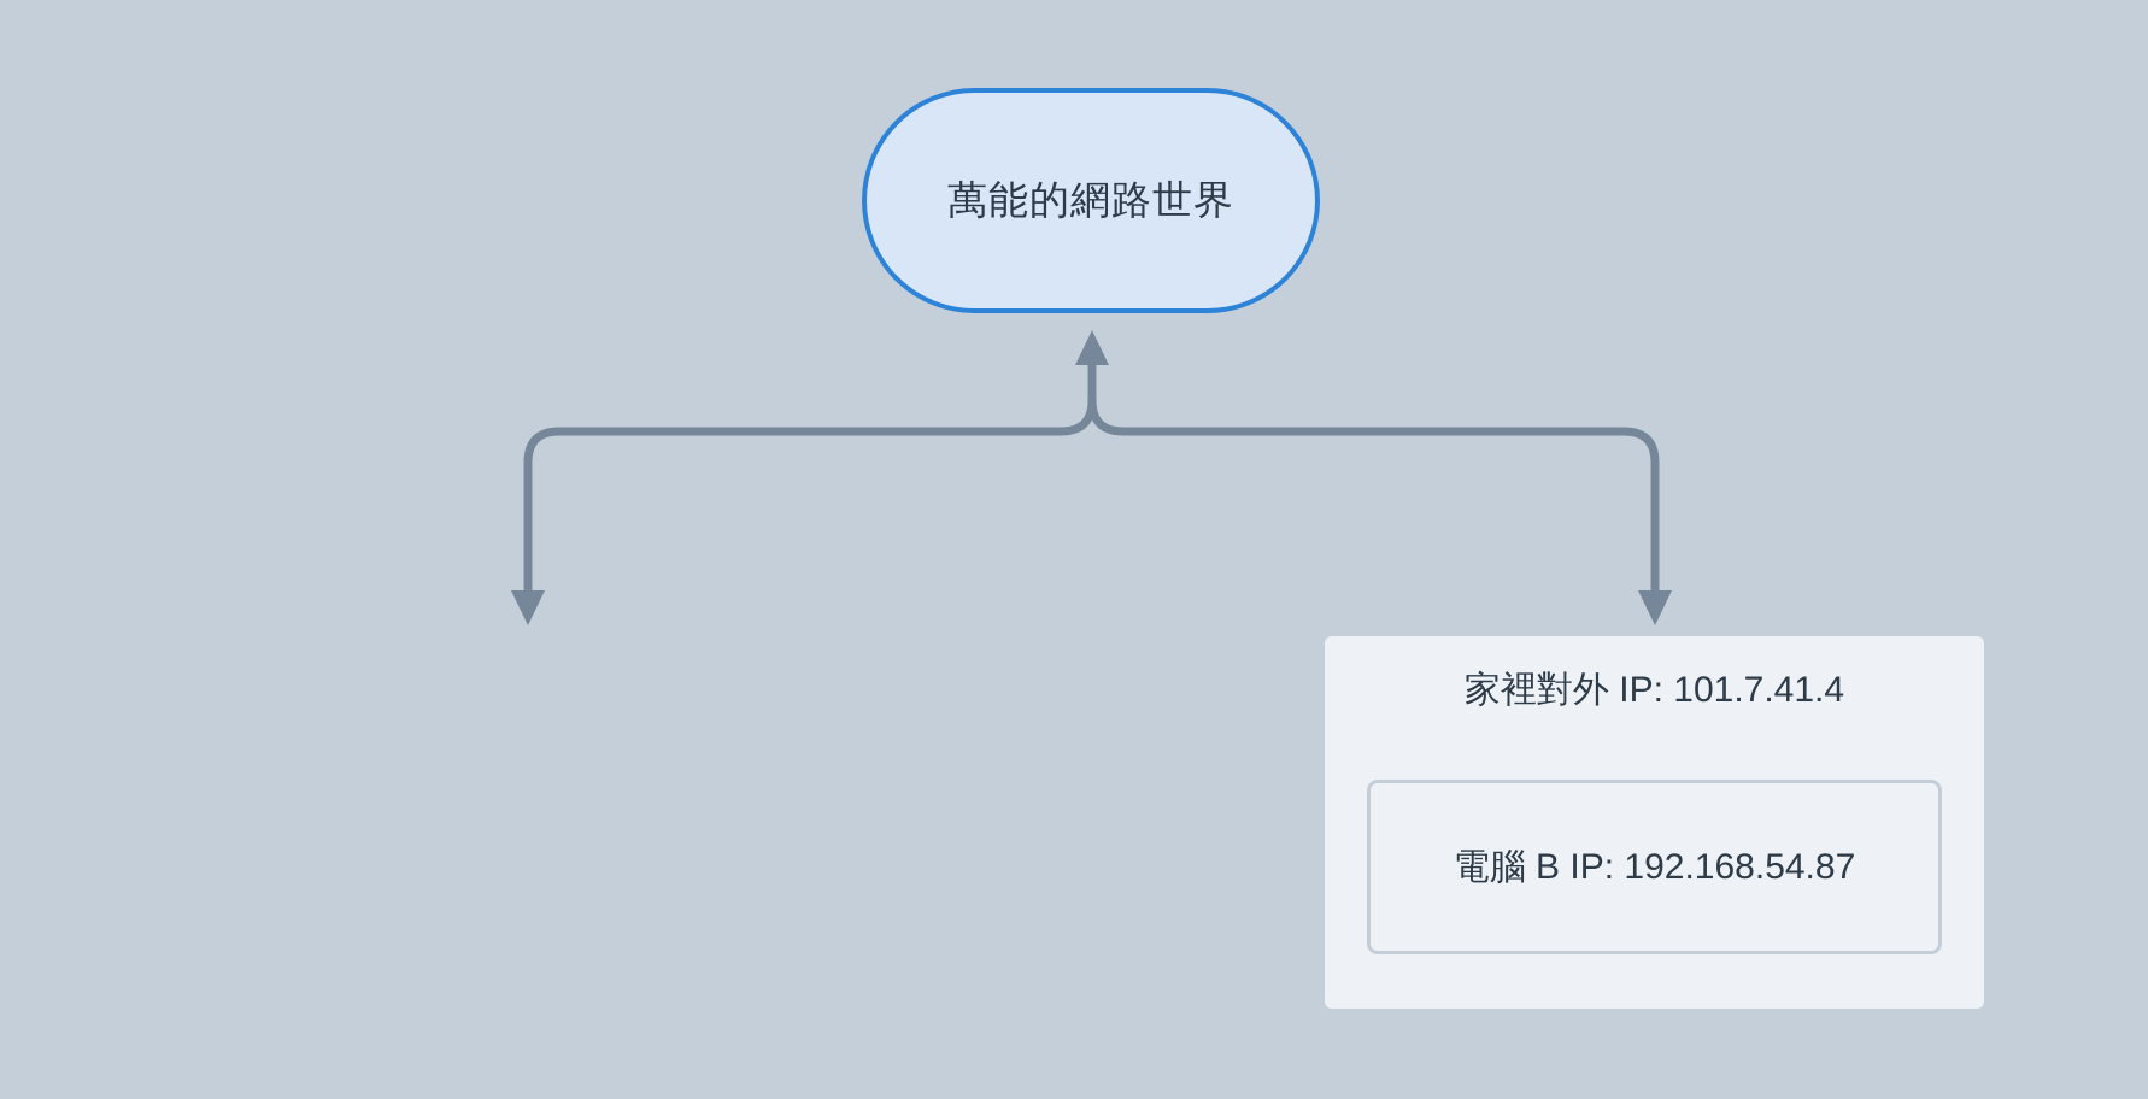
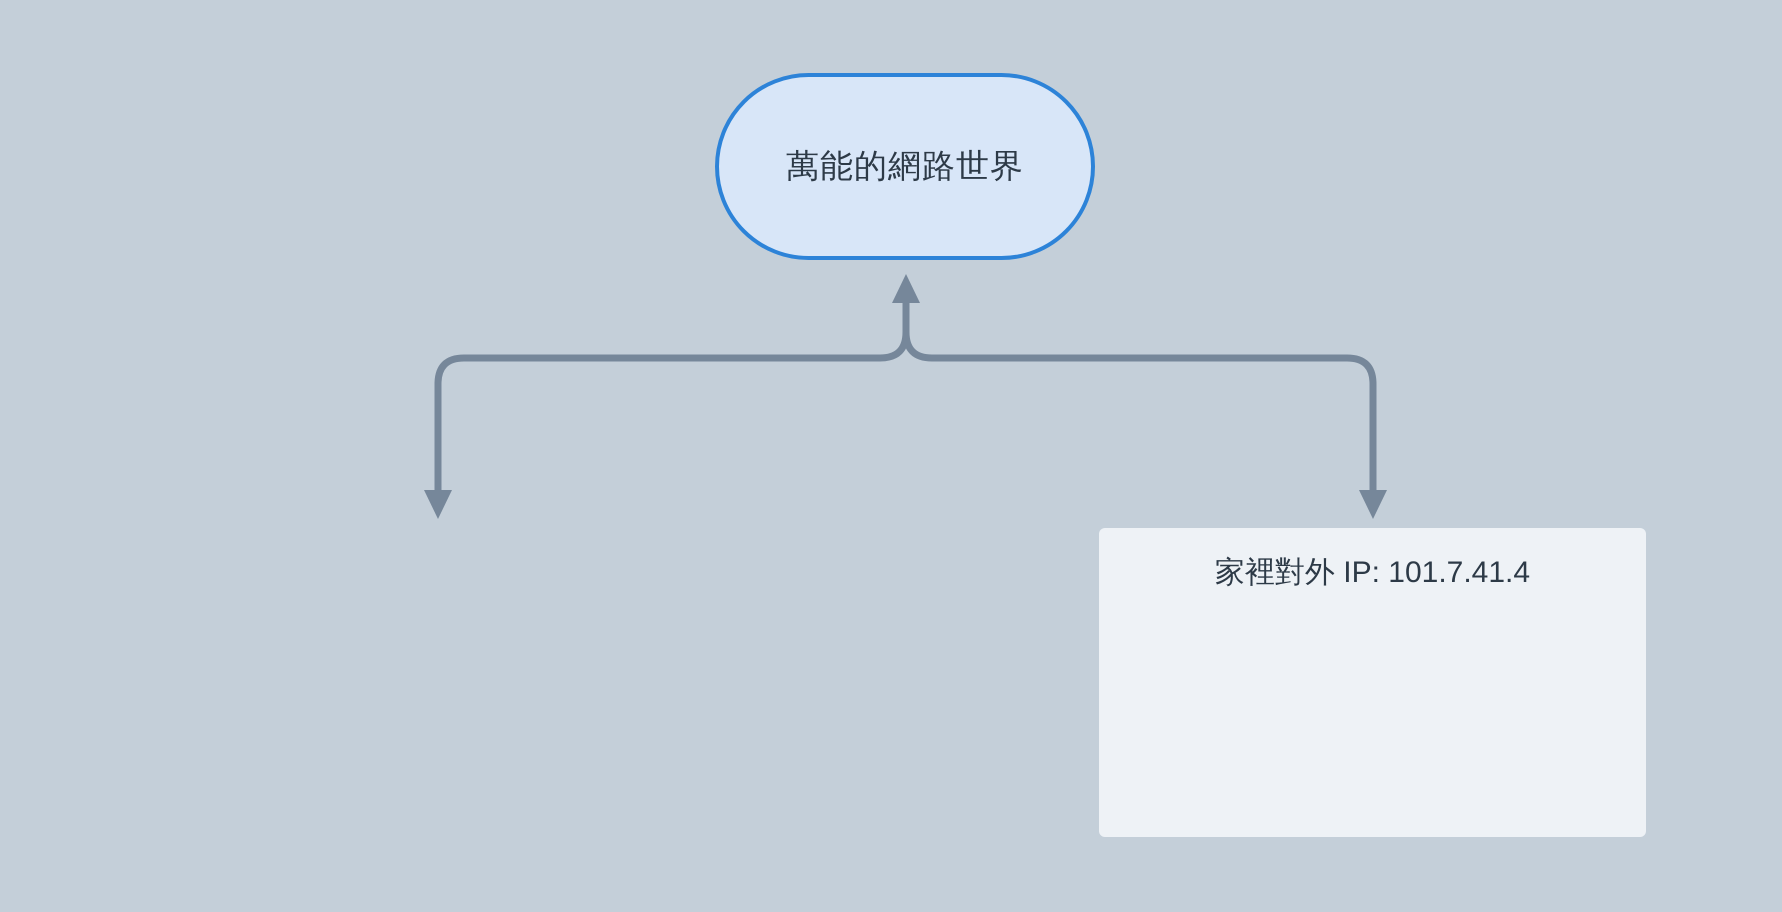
  萬能的網路世界
  家裡對外 IP: 101.7.41.4
- 電腦 B IP: 192.168.54.87
